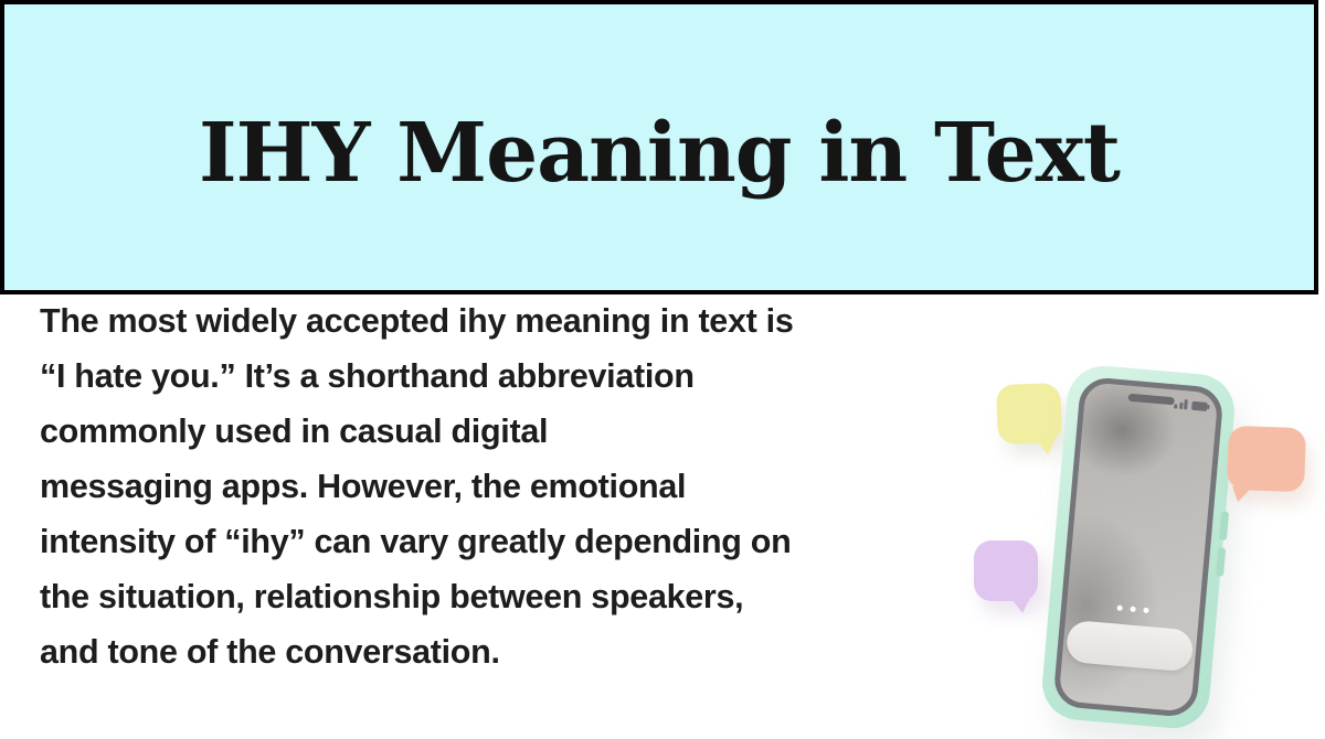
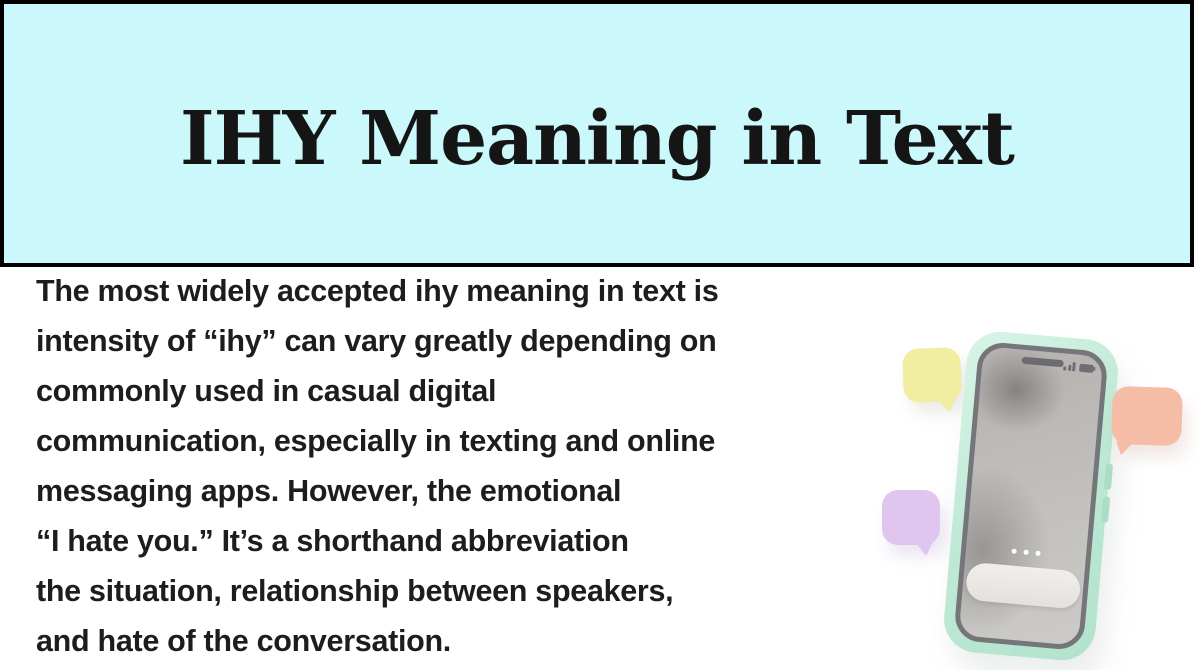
  IHY Meaning in Text
  The most widely accepted ihy meaning in text is
- “I hate you.” It’s a shorthand abbreviation
+ intensity of “ihy” can vary greatly depending on
  commonly used in casual digital
+ communication, especially in texting and online
  messaging apps. However, the emotional
- intensity of “ihy” can vary greatly depending on
+ “I hate you.” It’s a shorthand abbreviation
  the situation, relationship between speakers,
- and tone of the conversation.
+ and hate of the conversation.
